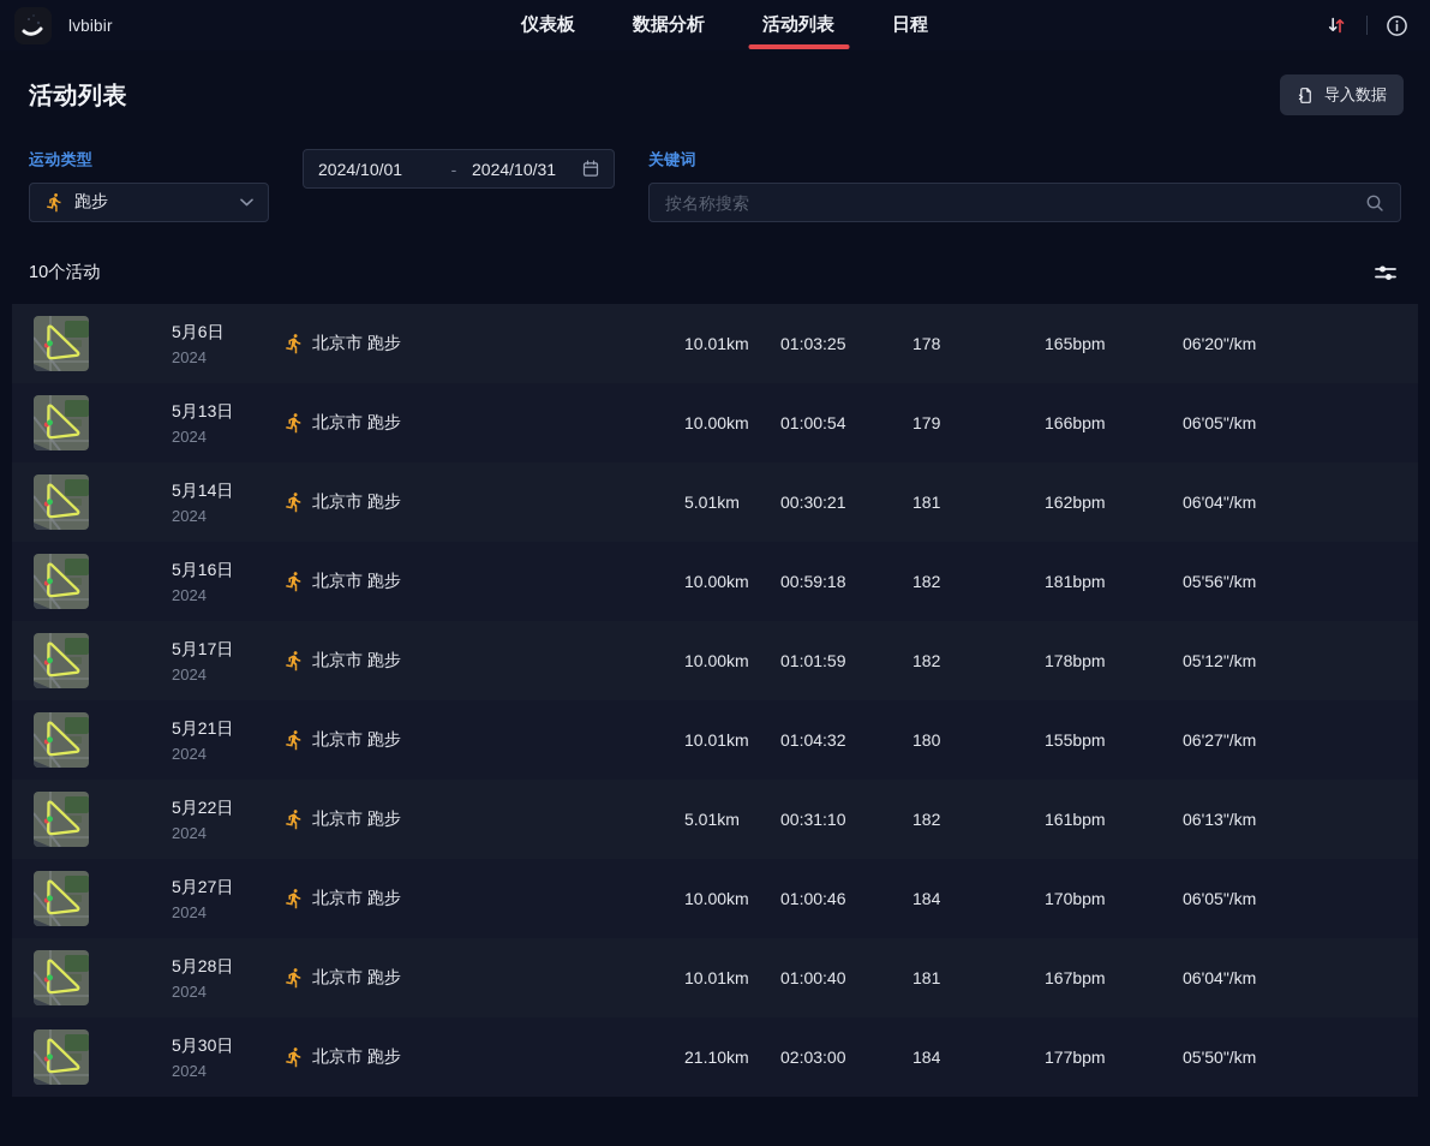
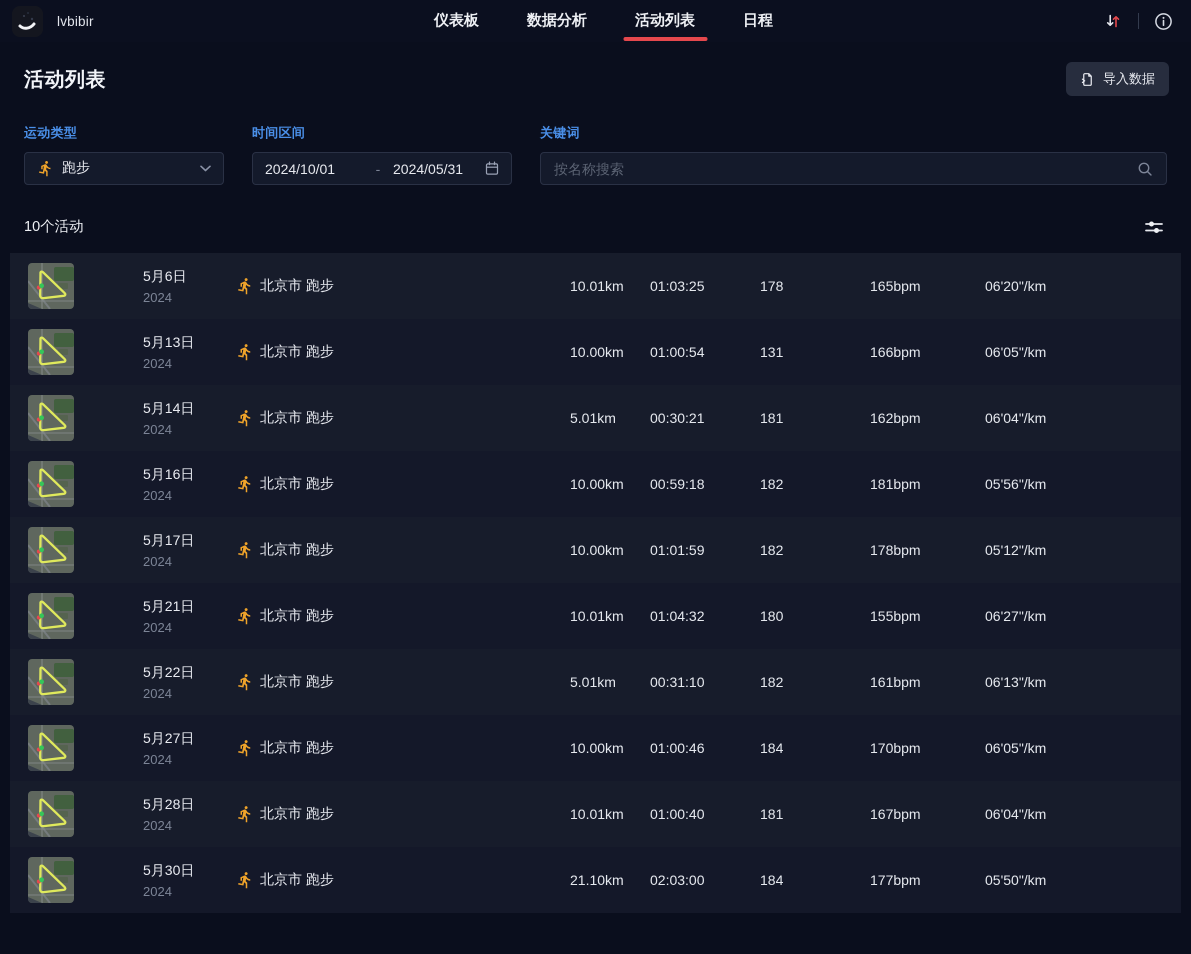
  lvbibir
  仪表板
  数据分析
  活动列表
  日程
  活动列表
  导入数据
  运动类型
  跑步
+ 时间区间
  2024/10/01
  -
- 2024/10/31
+ 2024/05/31
  关键词
  按名称搜索
  10个活动
  5月6日
  2024
  北京市 跑步
  10.01km
  01:03:25
  178
  165bpm
  06'20"/km
  5月13日
  2024
  北京市 跑步
  10.00km
  01:00:54
- 179
+ 131
  166bpm
  06'05"/km
  5月14日
  2024
  北京市 跑步
  5.01km
  00:30:21
  181
  162bpm
  06'04"/km
  5月16日
  2024
  北京市 跑步
  10.00km
  00:59:18
  182
  181bpm
  05'56"/km
  5月17日
  2024
  北京市 跑步
  10.00km
  01:01:59
  182
  178bpm
  05'12"/km
  5月21日
  2024
  北京市 跑步
  10.01km
  01:04:32
  180
  155bpm
  06'27"/km
  5月22日
  2024
  北京市 跑步
  5.01km
  00:31:10
  182
  161bpm
  06'13"/km
  5月27日
  2024
  北京市 跑步
  10.00km
  01:00:46
  184
  170bpm
  06'05"/km
  5月28日
  2024
  北京市 跑步
  10.01km
  01:00:40
  181
  167bpm
  06'04"/km
  5月30日
  2024
  北京市 跑步
  21.10km
  02:03:00
  184
  177bpm
  05'50"/km
